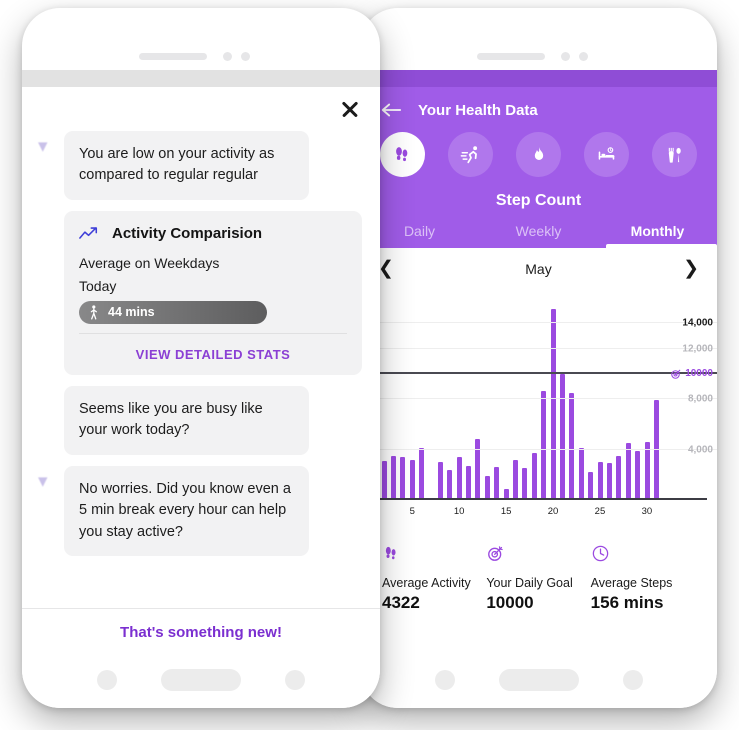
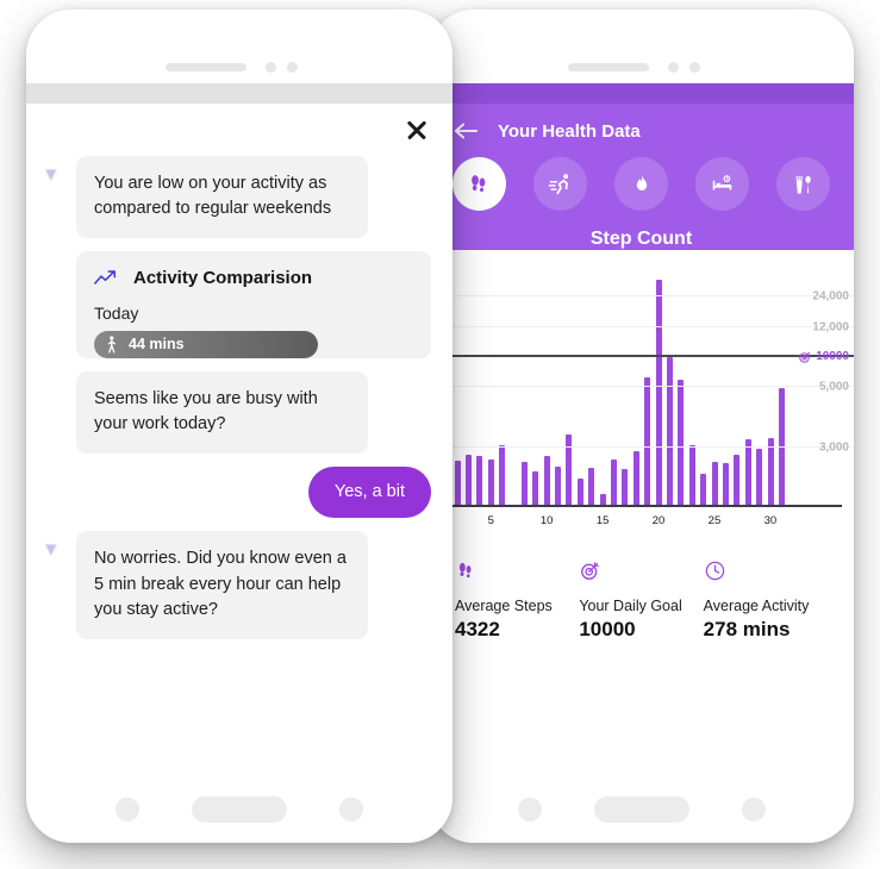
  Your Health Data
  Step Count
- Daily
- Weekly
- Monthly
- ❮
- May
- ❯
- 4,000
+ 3,000
- 8,000
+ 5,000
  12,000
- 14,000
+ 24,000
  10000
  5
  10
  15
  20
  25
  30
- Average Activity
+ Average Steps
  4322
  Your Daily Goal
  10000
- Average Steps
+ Average Activity
- 156 mins
+ 278 mins
  ▾
- You are low on your activity as compared to regular regular
+ You are low on your activity as compared to regular weekends
  Activity Comparision
- Average on Weekdays
  Today
  44 mins
- VIEW DETAILED STATS
- Seems like you are busy like your work today?
+ Seems like you are busy with your work today?
+ Yes, a bit
  ▾
  No worries. Did you know even a 5 min break every hour can help you stay active?
- That's something new!
